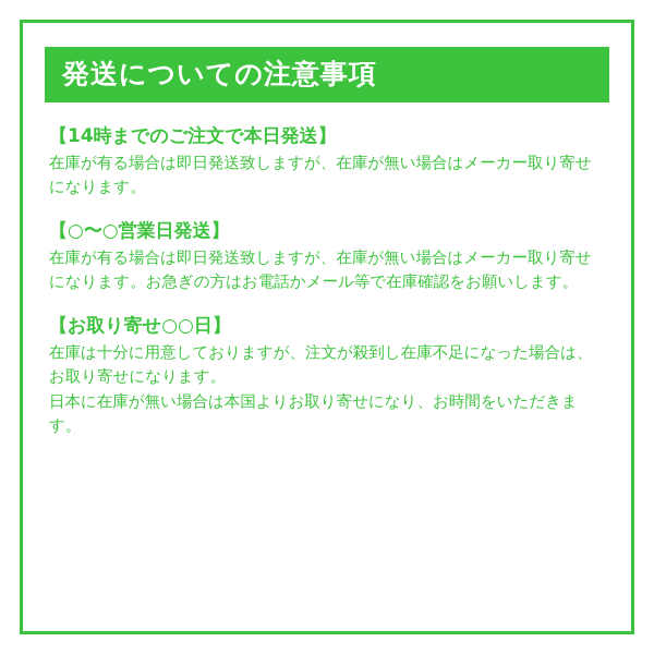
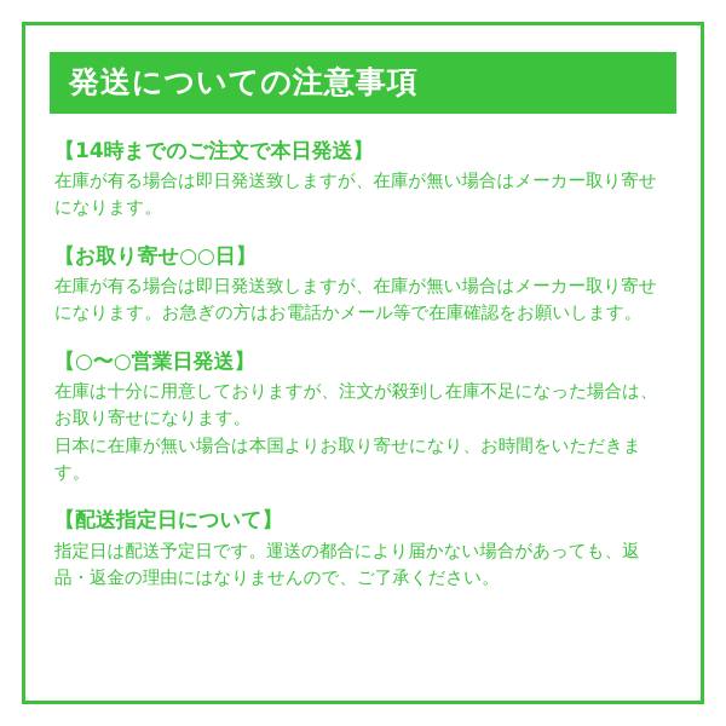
  発送についての注意事項
  【14時までのご注文で本日発送】
  在庫が有る場合は即日発送致しますが、在庫が無い場合はメーカー取り寄せになります。
- 【○〜○営業日発送】
+ 【お取り寄せ○○日】
  在庫が有る場合は即日発送致しますが、在庫が無い場合はメーカー取り寄せになります。お急ぎの方はお電話かメール等で在庫確認をお願いします。
- 【お取り寄せ○○日】
+ 【○〜○営業日発送】
  在庫は十分に用意しておりますが、注文が殺到し在庫不足になった場合は、お取り寄せになります。
  日本に在庫が無い場合は本国よりお取り寄せになり、お時間をいただきます。
+ 【配送指定日について】
+ 指定日は配送予定日です。運送の都合により届かない場合があっても、返品・返金の理由にはなりませんので、ご了承ください。
